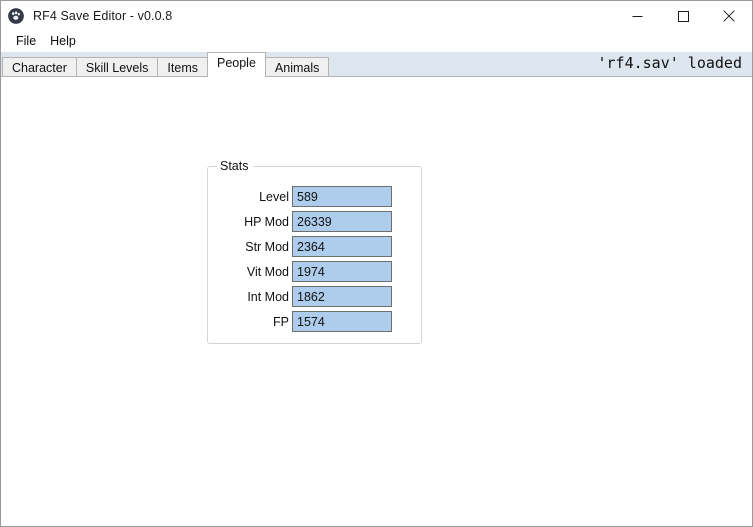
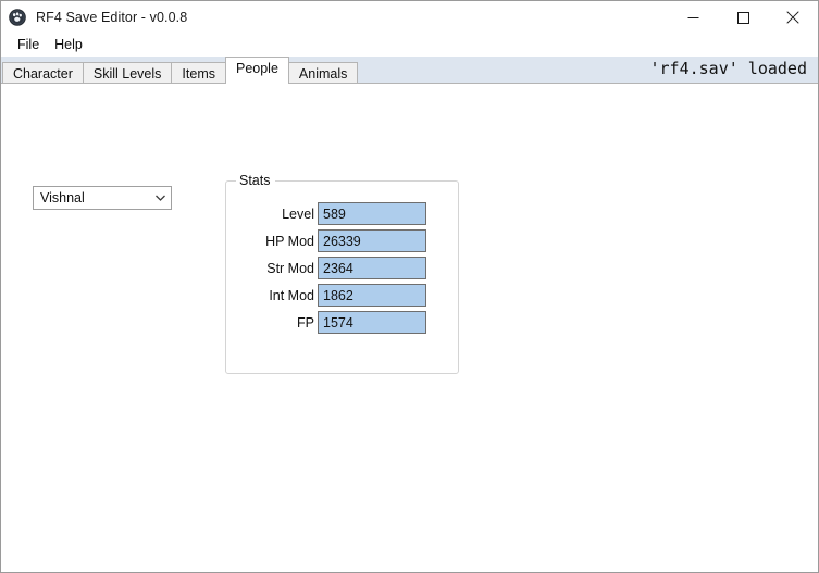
  RF4 Save Editor - v0.0.8
  File
  Help
  Character
  Skill Levels
  Items
  People
  Animals
  'rf4.sav' loaded
+ Vishnal
  Stats
  Level
  589
  HP Mod
  26339
  Str Mod
  2364
- Vit Mod
- 1974
  Int Mod
  1862
  FP
  1574
